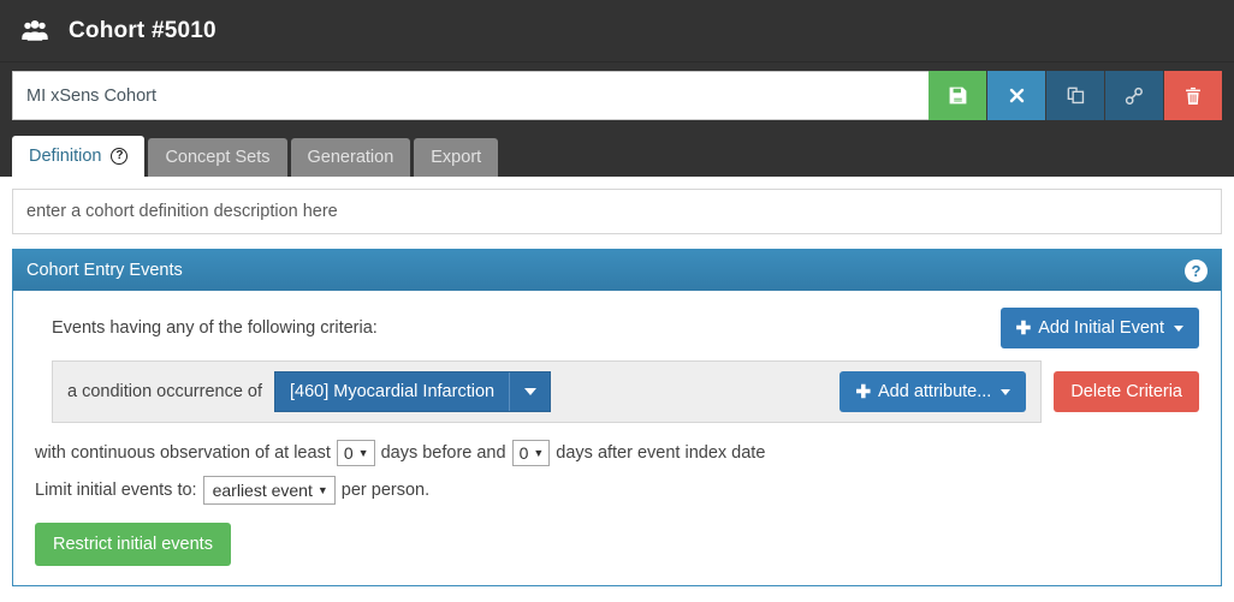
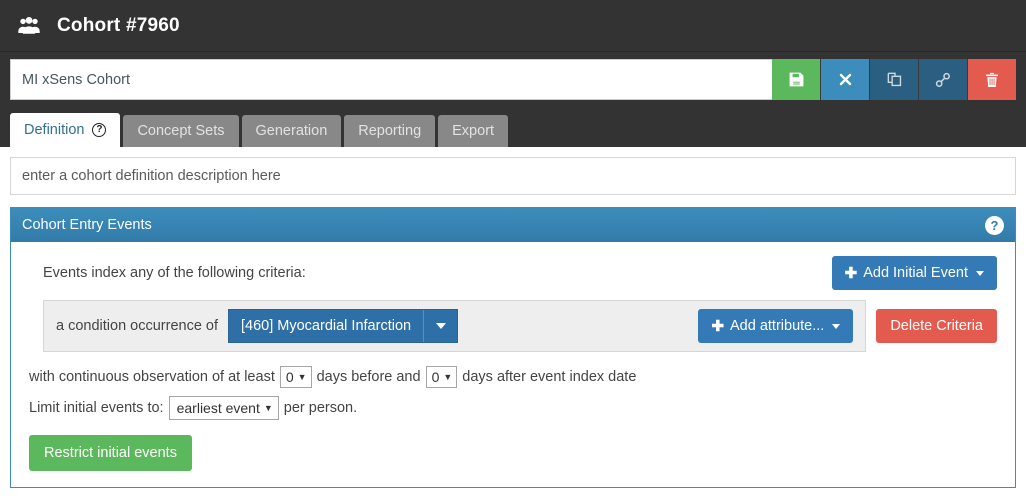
- Cohort #5010
+ Cohort #7960
  MI xSens Cohort
  Definition
  ?
  Concept Sets
  Generation
+ Reporting
  Export
  enter a cohort definition description here
  Cohort Entry Events
  ?
- Events having any of the following criteria:
+ Events index any of the following criteria:
  ✚
  Add Initial Event
  a condition occurrence of
  [460] Myocardial Infarction
  ✚
  Add attribute...
  Delete Criteria
  with continuous observation of at least
  0
  ▼
  days before and
  0
  ▼
  days after event index date
  Limit initial events to:
  earliest event
  ▼
  per person.
  Restrict initial events
